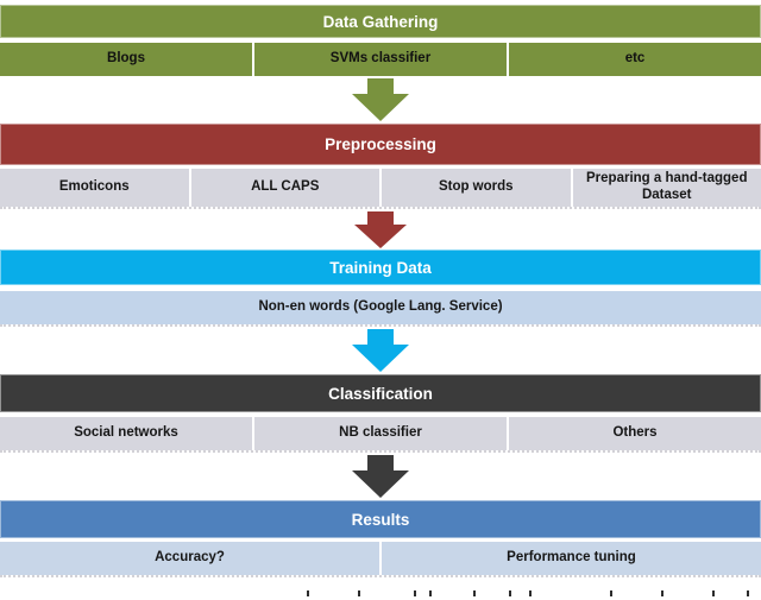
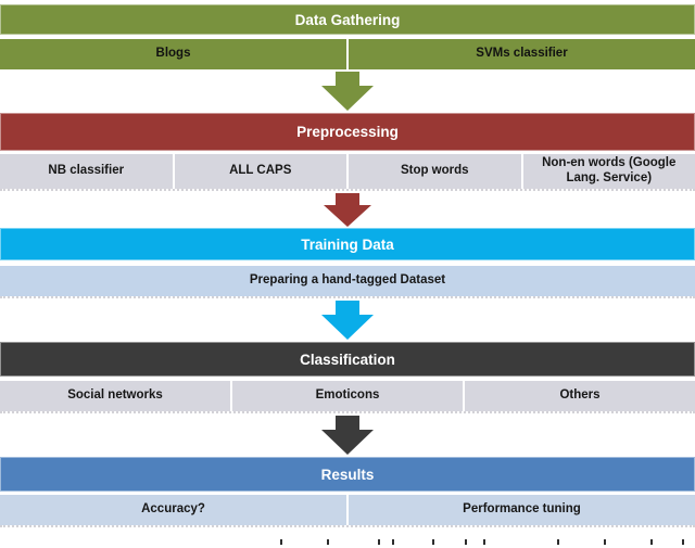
  Data Gathering
  Blogs
  SVMs classifier
- etc
  Preprocessing
- Emoticons
+ NB classifier
  ALL CAPS
  Stop words
- Preparing a hand-tagged Dataset
+ Non-en words (Google Lang. Service)
  Training Data
- Non-en words (Google Lang. Service)
+ Preparing a hand-tagged Dataset
  Classification
  Social networks
- NB classifier
+ Emoticons
  Others
  Results
  Accuracy?
  Performance tuning
